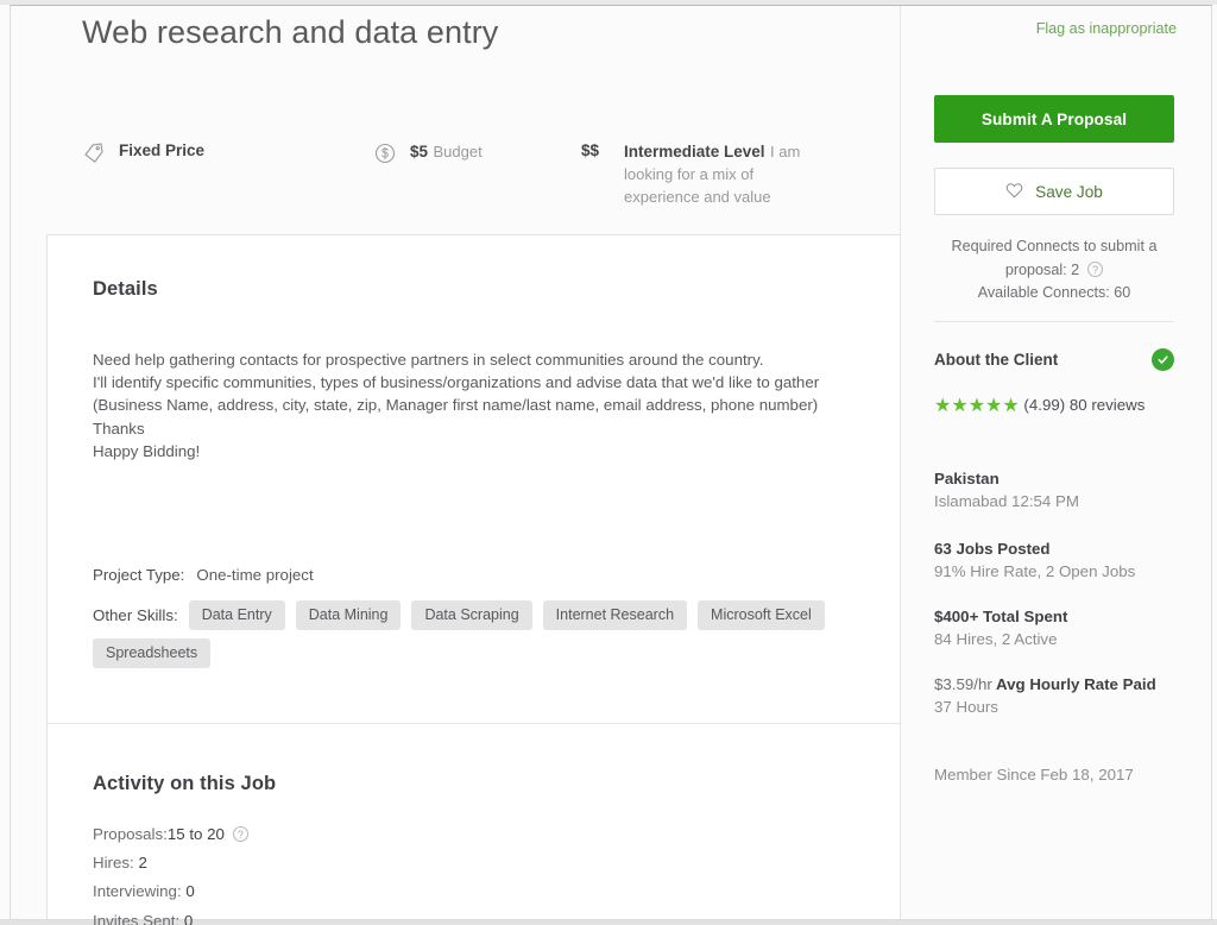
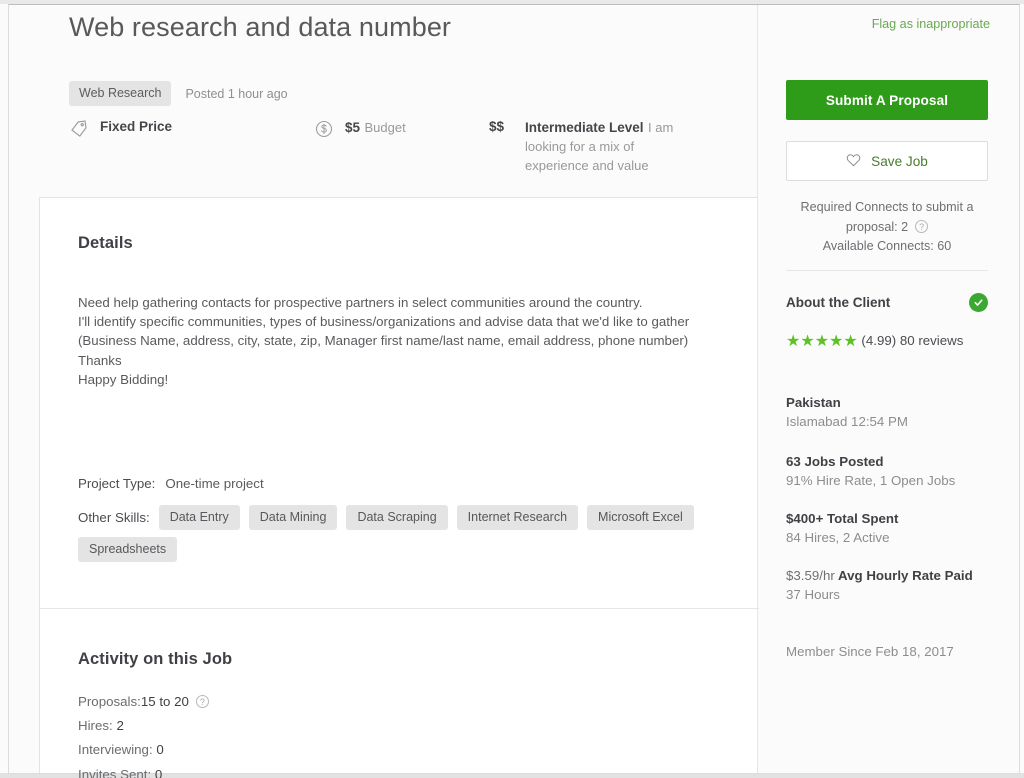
- Web research and data entry
+ Web research and data number
+ Web Research
+ Posted 1 hour ago
  Fixed Price
  $5 Budget
  $$
  Intermediate Level I am looking for a mix of experience and value
  Details
  Need help gathering contacts for prospective partners in select communities around the country.
  I'll identify specific communities, types of business/organizations and advise data that we'd like to gather
  (Business Name, address, city, state, zip, Manager first name/last name, email address, phone number)
  Thanks
  Happy Bidding!
  Project Type: One-time project
  Other Skills:
  Data Entry
  Data Mining
  Data Scraping
  Internet Research
  Microsoft Excel
  Spreadsheets
  Activity on this Job
  Proposals:15 to 20 ?
  Hires: 2
  Interviewing: 0
  Invites Sent: 0
  Flag as inappropriate
  Submit A Proposal
  Save Job
  Required Connects to submit a proposal: 2 ?
  Available Connects: 60
  About the Client
  ★★★★★ (4.99) 80 reviews
  Pakistan
  Islamabad 12:54 PM
  63 Jobs Posted
- 91% Hire Rate, 2 Open Jobs
+ 91% Hire Rate, 1 Open Jobs
  $400+ Total Spent
  84 Hires, 2 Active
  $3.59/hr Avg Hourly Rate Paid
  37 Hours
  Member Since Feb 18, 2017
